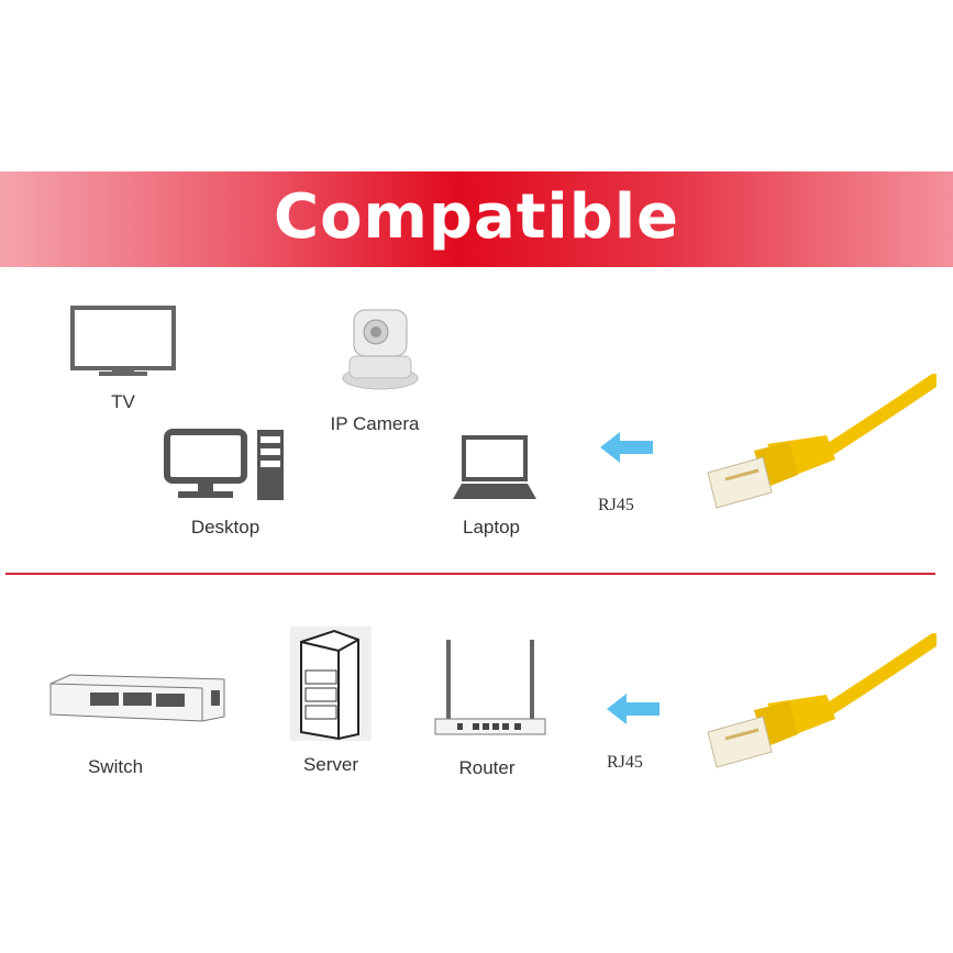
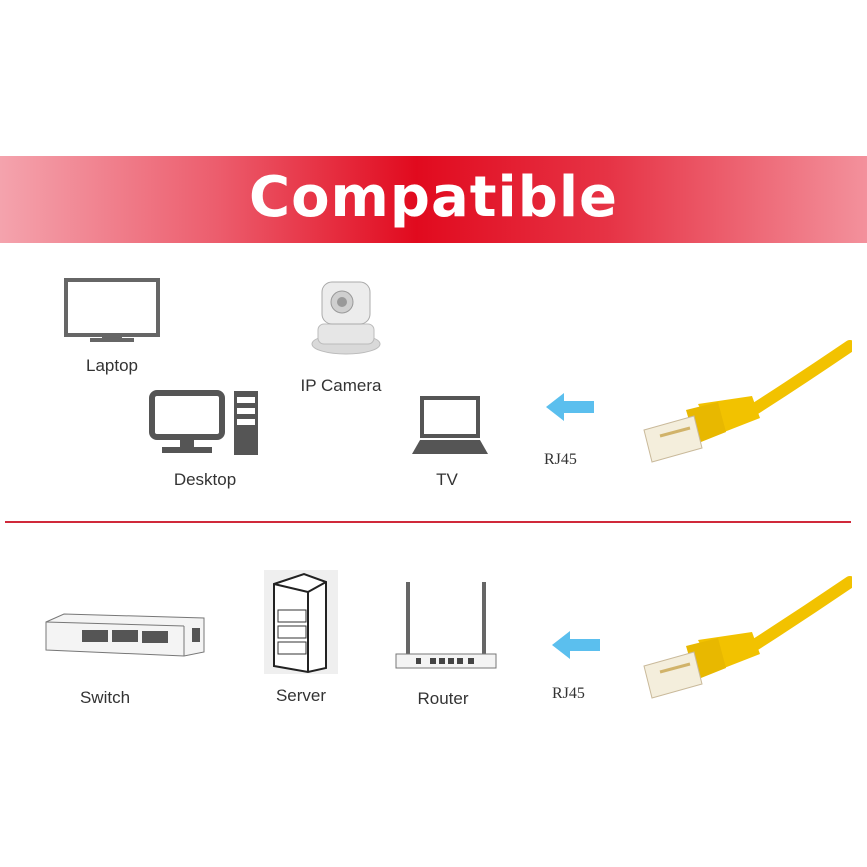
  Compatible
- TV
+ Laptop
  IP Camera
  Desktop
- Laptop
+ TV
  RJ45
  Switch
  Server
  Router
  RJ45
